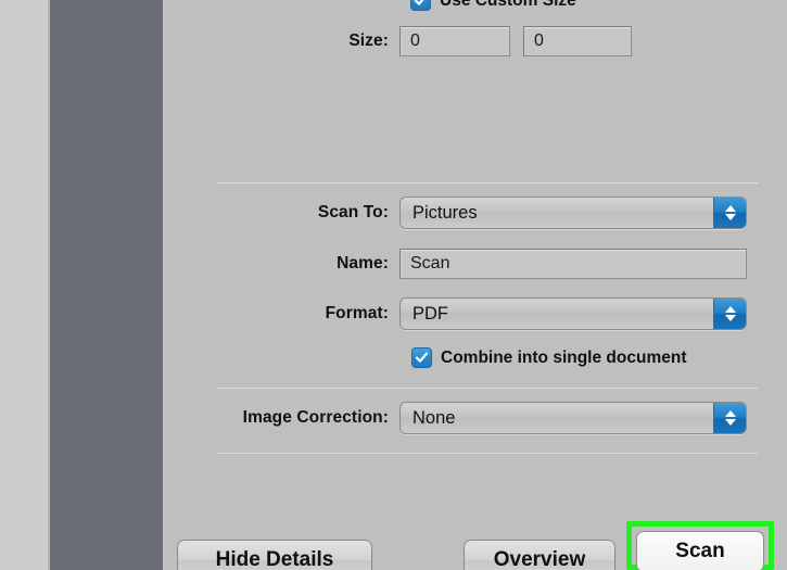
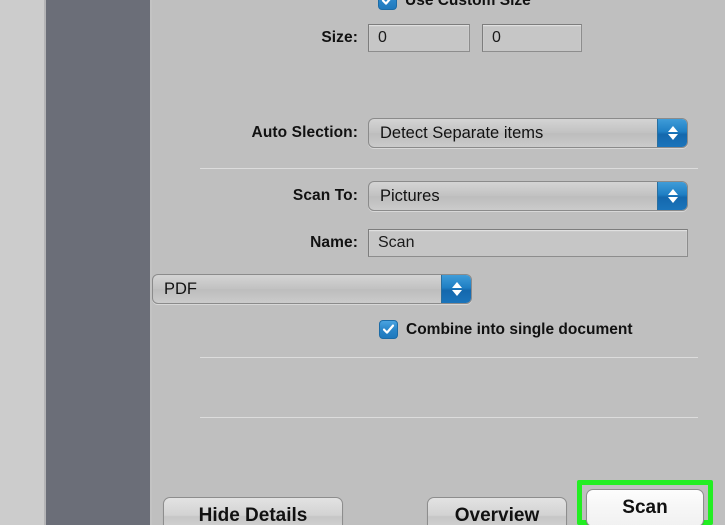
  Use Custom Size
  Size:
  0
  0
+ Auto Slection:
+ Detect Separate items
  Scan To:
  Pictures
  Name:
  Scan
- Format:
  PDF
  Combine into single document
- Image Correction:
- None
  Hide Details
  Overview
  Scan
